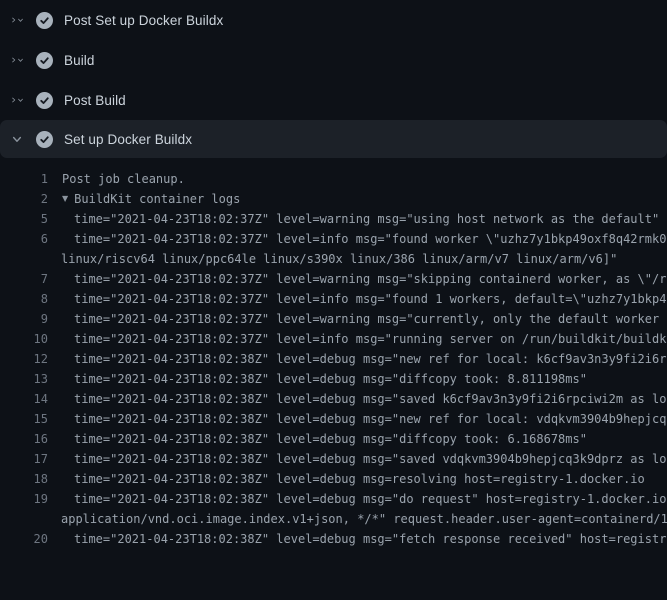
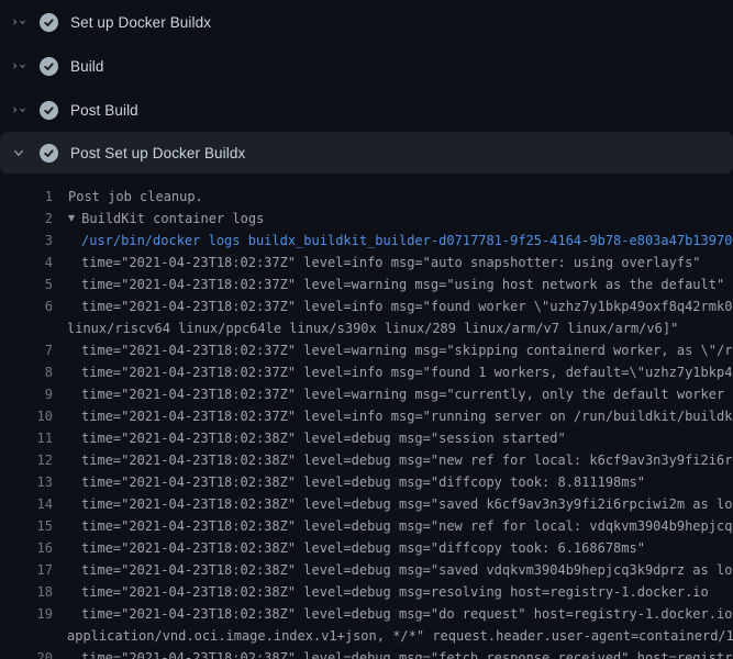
- Post Set up Docker Buildx
+ Set up Docker Buildx
  Build
  Post Build
- Set up Docker Buildx
+ Post Set up Docker Buildx
  1
  Post job cleanup.
  2
  ▼
  BuildKit container logs
+ 3
+ /usr/bin/docker logs buildx_buildkit_builder-d0717781-9f25-4164-9b78-e803a47b13970
+ 4
+ time="2021-04-23T18:02:37Z" level=info msg="auto snapshotter: using overlayfs"
  5
  time="2021-04-23T18:02:37Z" level=warning msg="using host network as the default"
  6
  time="2021-04-23T18:02:37Z" level=info msg="found worker \"uzhz7y1bkp49oxf8q42rmk0
- linux/riscv64 linux/ppc64le linux/s390x linux/386 linux/arm/v7 linux/arm/v6]"
+ linux/riscv64 linux/ppc64le linux/s390x linux/289 linux/arm/v7 linux/arm/v6]"
  7
  time="2021-04-23T18:02:37Z" level=warning msg="skipping containerd worker, as \"/r
  8
  time="2021-04-23T18:02:37Z" level=info msg="found 1 workers, default=\"uzhz7y1bkp4
  9
  time="2021-04-23T18:02:37Z" level=warning msg="currently, only the default worker
  10
  time="2021-04-23T18:02:37Z" level=info msg="running server on /run/buildkit/buildk
+ 11
+ time="2021-04-23T18:02:38Z" level=debug msg="session started"
  12
  time="2021-04-23T18:02:38Z" level=debug msg="new ref for local: k6cf9av3n3y9fi2i6r
  13
  time="2021-04-23T18:02:38Z" level=debug msg="diffcopy took: 8.811198ms"
  14
  time="2021-04-23T18:02:38Z" level=debug msg="saved k6cf9av3n3y9fi2i6rpciwi2m as lo
  15
  time="2021-04-23T18:02:38Z" level=debug msg="new ref for local: vdqkvm3904b9hepjcq
  16
  time="2021-04-23T18:02:38Z" level=debug msg="diffcopy took: 6.168678ms"
  17
  time="2021-04-23T18:02:38Z" level=debug msg="saved vdqkvm3904b9hepjcq3k9dprz as lo
  18
  time="2021-04-23T18:02:38Z" level=debug msg=resolving host=registry-1.docker.io
  19
  time="2021-04-23T18:02:38Z" level=debug msg="do request" host=registry-1.docker.io
  application/vnd.oci.image.index.v1+json, */*" request.header.user-agent=containerd/1
  20
  time="2021-04-23T18:02:38Z" level=debug msg="fetch response received" host=registr
